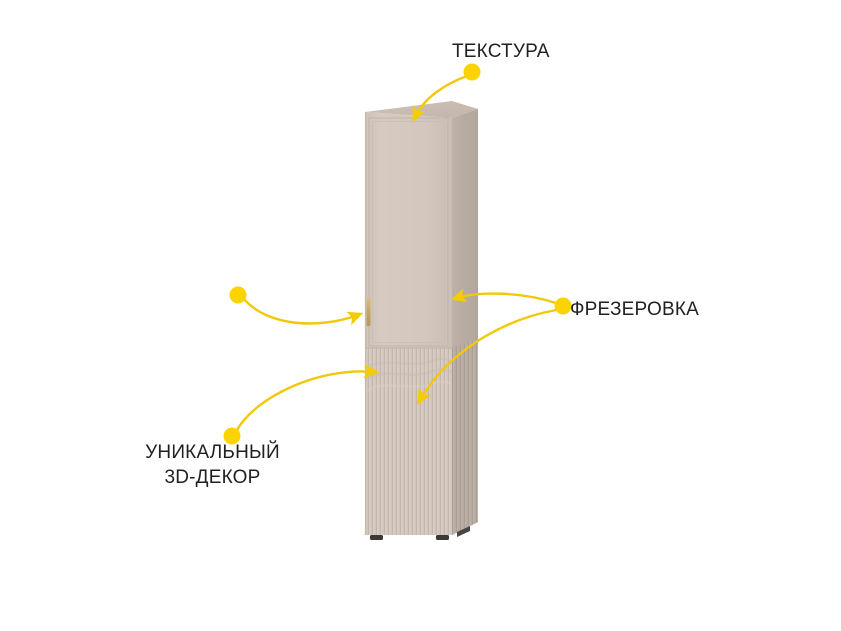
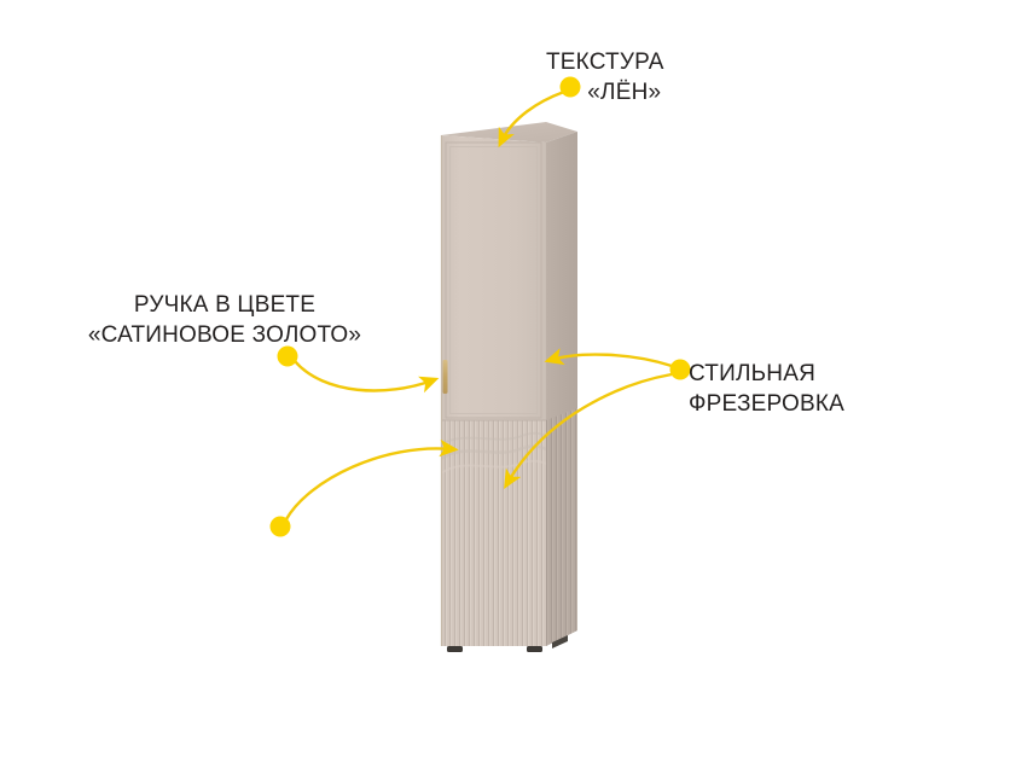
  ТЕКСТУРА
+ «ЛЁН»
+ РУЧКА В ЦВЕТЕ
+ «САТИНОВОЕ ЗОЛОТО»
+ СТИЛЬНАЯ
  ФРЕЗЕРОВКА
- УНИКАЛЬНЫЙ
- 3D-ДЕКОР
